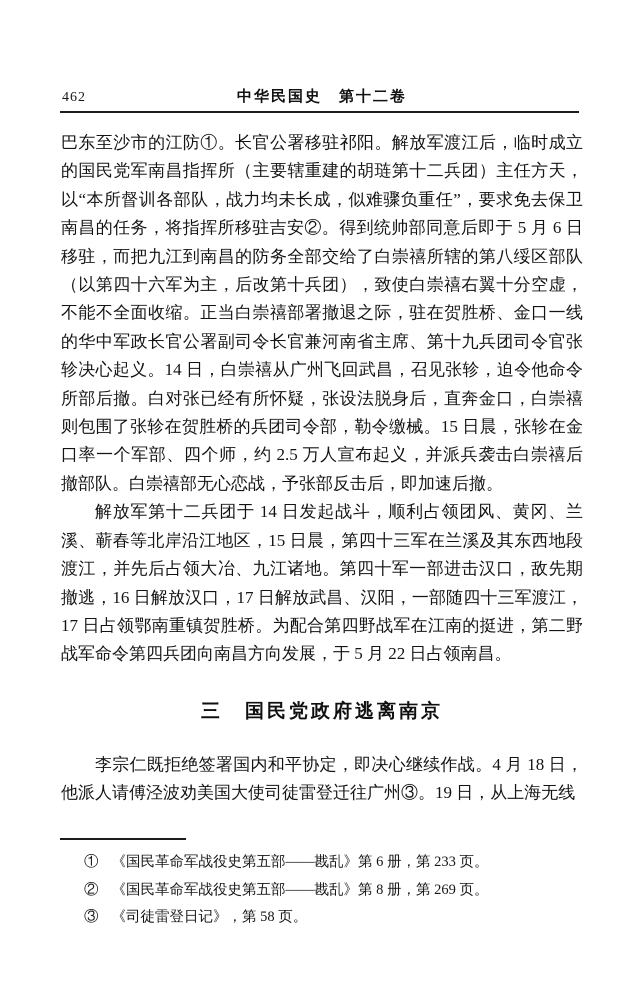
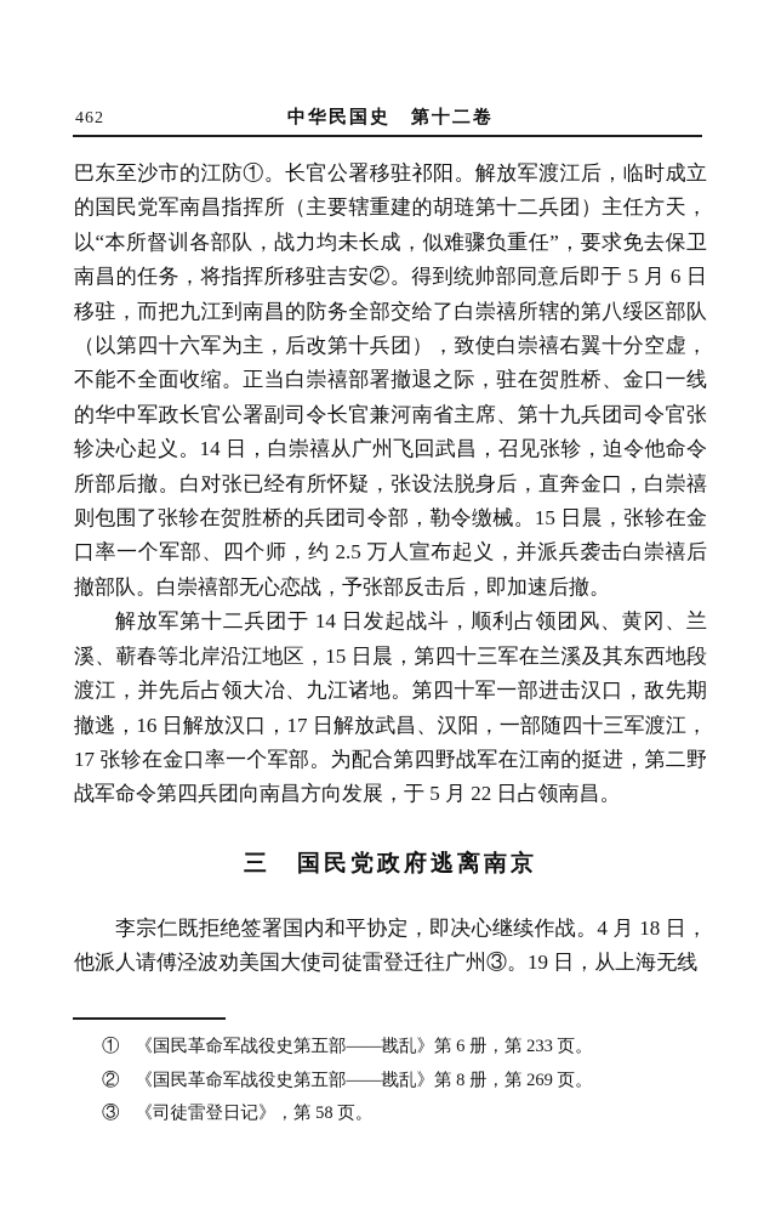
  462
  中华民国史 第十二卷
  巴东至沙市的江防①。长官公署移驻祁阳。解放军渡江后，临时成立的国民党军南昌指挥所（主要辖重建的胡琏第十二兵团）主任方天，以“本所督训各部队，战力均未长成，似难骤负重任”，要求免去保卫南昌的任务，将指挥所移驻吉安②。得到统帅部同意后即于 5 月 6 日移驻，而把九江到南昌的防务全部交给了白崇禧所辖的第八绥区部队（以第四十六军为主，后改第十兵团），致使白崇禧右翼十分空虚，不能不全面收缩。正当白崇禧部署撤退之际，驻在贺胜桥、金口一线的华中军政长官公署副司令长官兼河南省主席、第十九兵团司令官张轸决心起义。14 日，白崇禧从广州飞回武昌，召见张轸，迫令他命令所部后撤。白对张已经有所怀疑，张设法脱身后，直奔金口，白崇禧则包围了张轸在贺胜桥的兵团司令部，勒令缴械。15 日晨，张轸在金口率一个军部、四个师，约 2.5 万人宣布起义，并派兵袭击白崇禧后撤部队。白崇禧部无心恋战，予张部反击后，即加速后撤。
- 解放军第十二兵团于 14 日发起战斗，顺利占领团风、黄冈、兰溪、蕲春等北岸沿江地区，15 日晨，第四十三军在兰溪及其东西地段渡江，并先后占领大冶、九江诸地。第四十军一部进击汉口，敌先期撤逃，16 日解放汉口，17 日解放武昌、汉阳，一部随四十三军渡江，17 日占领鄂南重镇贺胜桥。为配合第四野战军在江南的挺进，第二野战军命令第四兵团向南昌方向发展，于 5 月 22 日占领南昌。
+ 解放军第十二兵团于 14 日发起战斗，顺利占领团风、黄冈、兰溪、蕲春等北岸沿江地区，15 日晨，第四十三军在兰溪及其东西地段渡江，并先后占领大冶、九江诸地。第四十军一部进击汉口，敌先期撤逃，16 日解放汉口，17 日解放武昌、汉阳，一部随四十三军渡江，17 张轸在金口率一个军部。为配合第四野战军在江南的挺进，第二野战军命令第四兵团向南昌方向发展，于 5 月 22 日占领南昌。
  三 国民党政府逃离南京
  李宗仁既拒绝签署国内和平协定，即决心继续作战。4 月 18 日，他派人请傅泾波劝美国大使司徒雷登迁往广州③。19 日，从上海无线
  ① 《国民革命军战役史第五部——戡乱》第 6 册，第 233 页。
  ② 《国民革命军战役史第五部——戡乱》第 8 册，第 269 页。
  ③ 《司徒雷登日记》，第 58 页。
